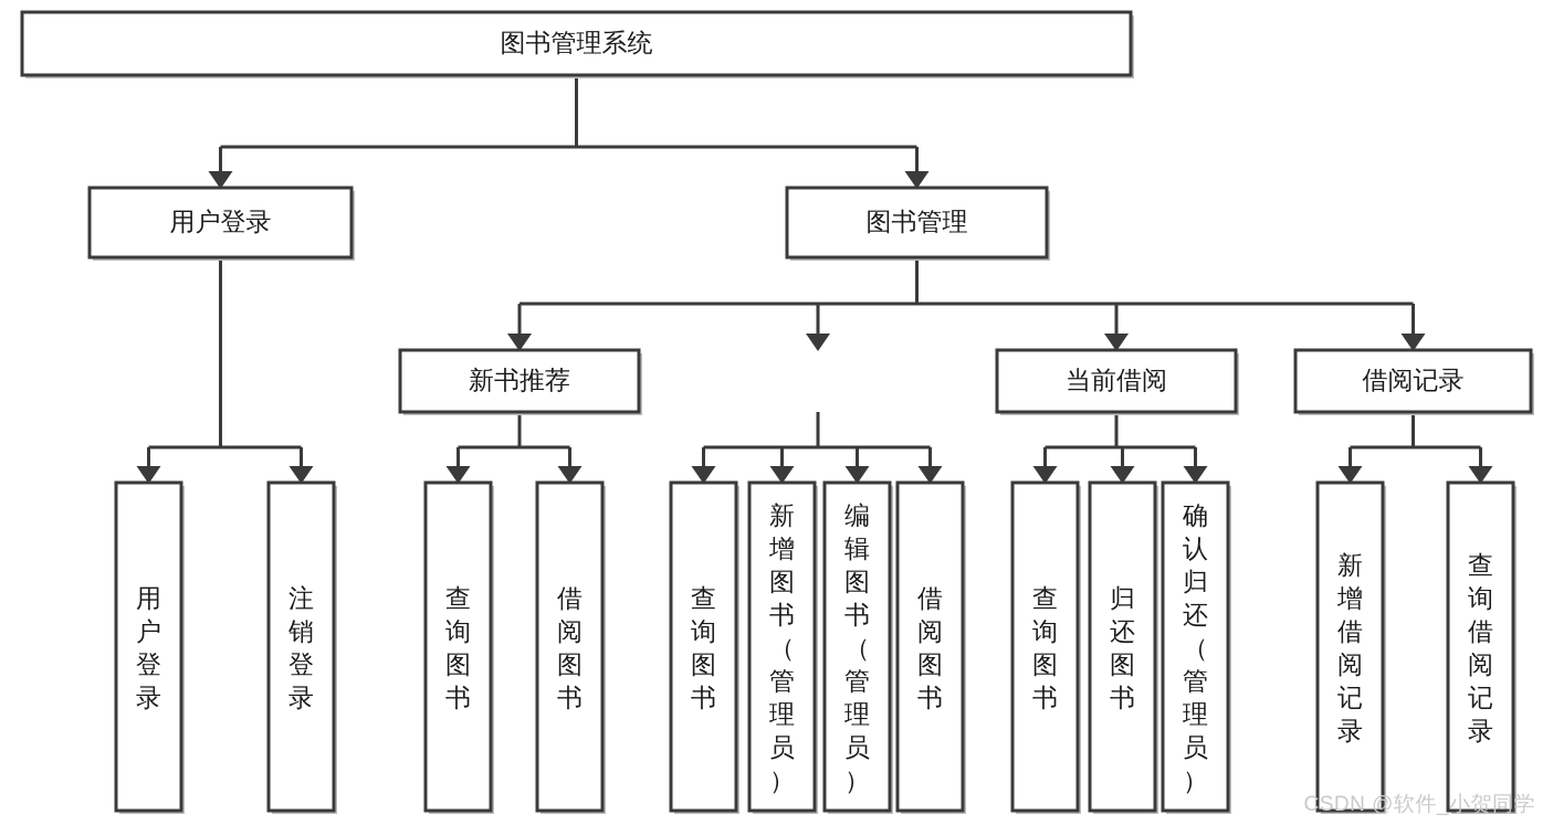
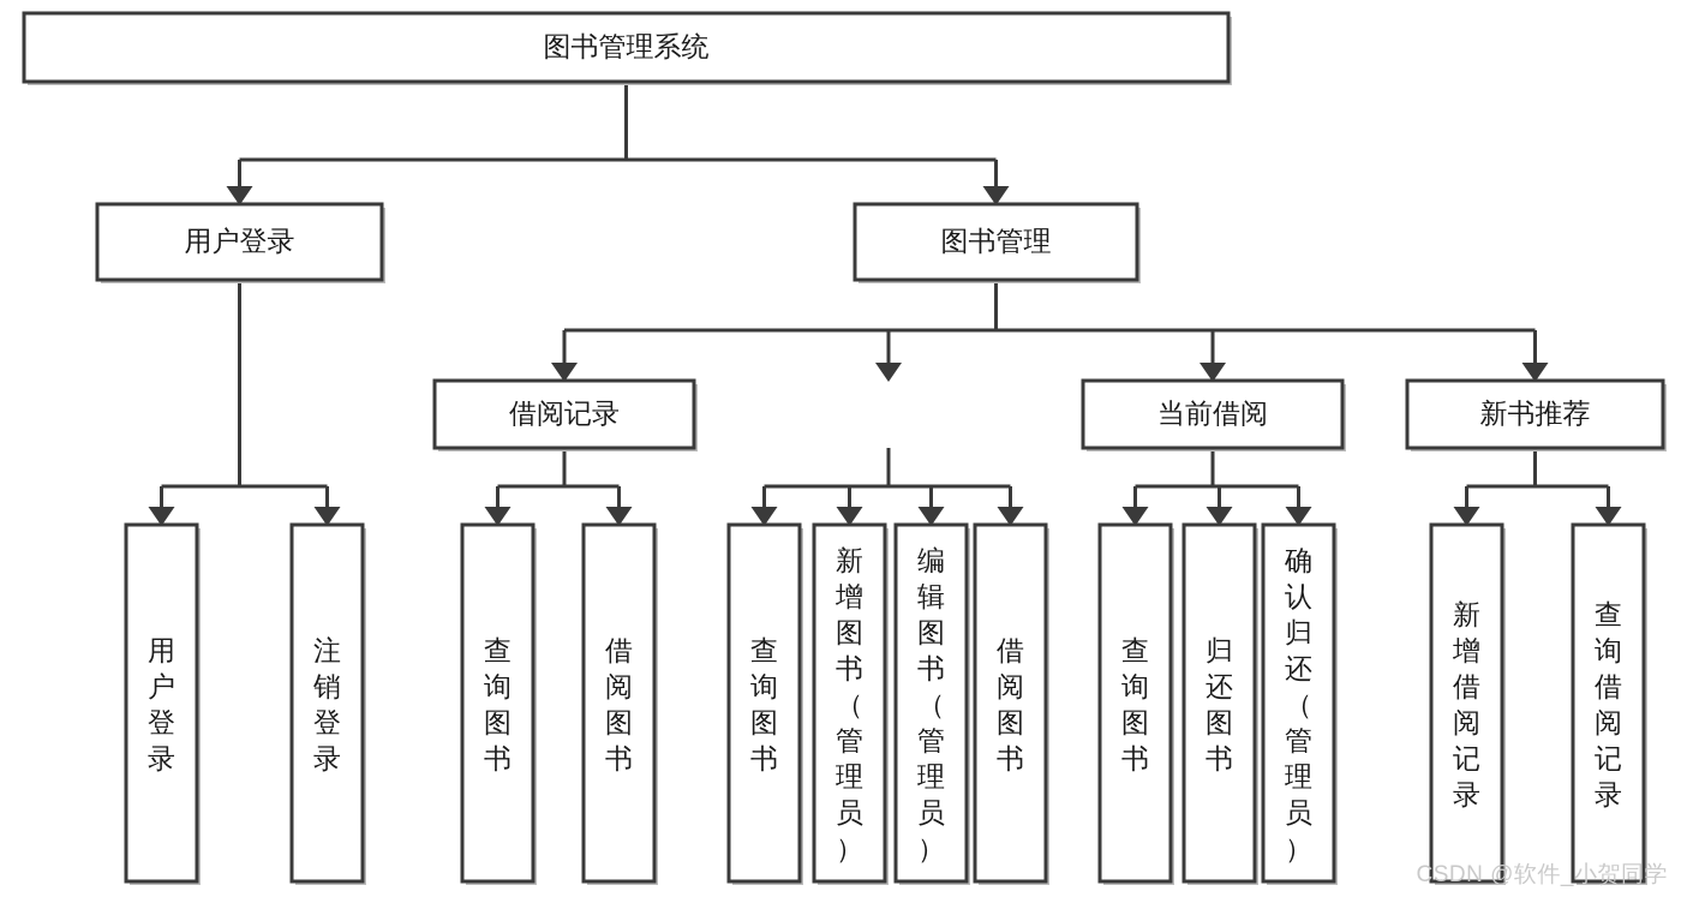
  图书管理系统
  用户登录
  图书管理
- 新书推荐
+ 借阅记录
  当前借阅
- 借阅记录
+ 新书推荐
  用户登录
  注销登录
  查询图书
  借阅图书
  查询图书
  新增图书（管理员）
  编辑图书（管理员）
  借阅图书
  查询图书
  归还图书
  确认归还（管理员）
  新增借阅记录
  查询借阅记录
  CSDN @软件_小贺同学
